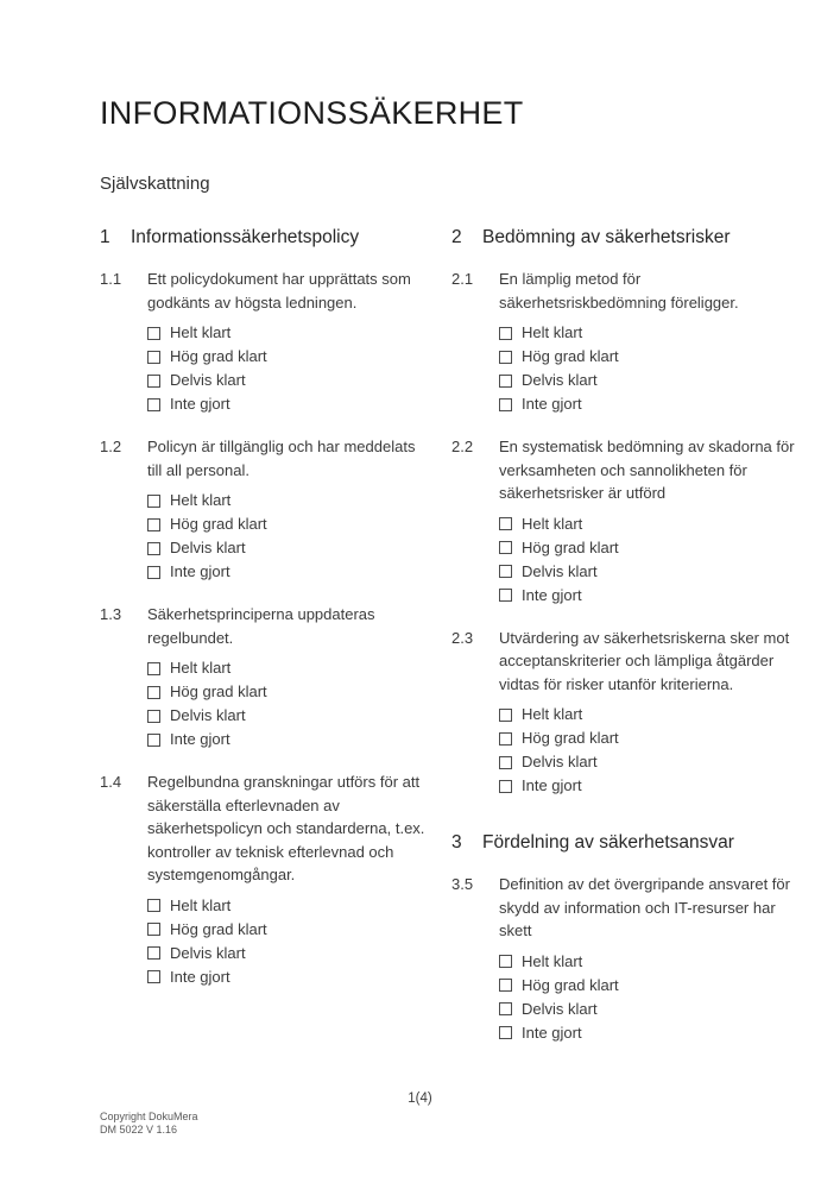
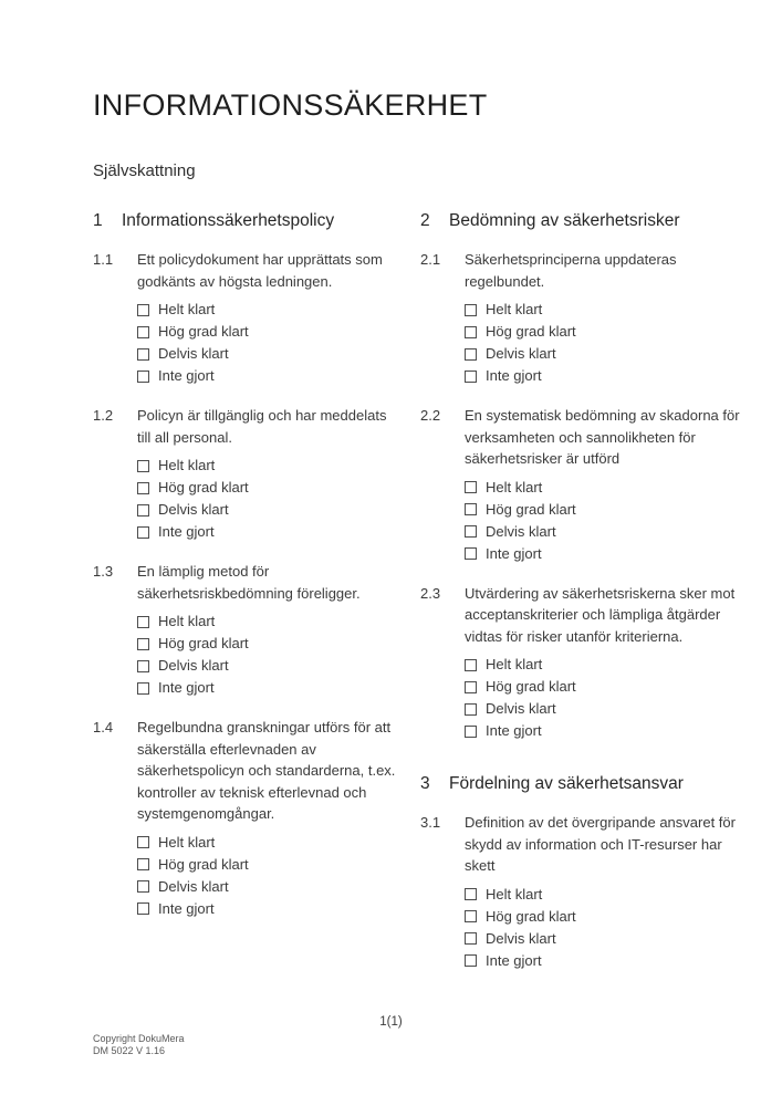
  INFORMATIONSSÄKERHET
  Självskattning
  1
  Informationssäkerhetspolicy
  1.1
  Ett policydokument har upprättats som godkänts av högsta ledningen.
  Helt klart
  Hög grad klart
  Delvis klart
  Inte gjort
  1.2
  Policyn är tillgänglig och har meddelats till all personal.
  Helt klart
  Hög grad klart
  Delvis klart
  Inte gjort
  1.3
- Säkerhetsprinciperna uppdateras regelbundet.
+ En lämplig metod för säkerhetsriskbedömning föreligger.
  Helt klart
  Hög grad klart
  Delvis klart
  Inte gjort
  1.4
  Regelbundna granskningar utförs för att säkerställa efterlevnaden av säkerhetspolicyn och standarderna, t.ex. kontroller av teknisk efterlevnad och systemgenomgångar.
  Helt klart
  Hög grad klart
  Delvis klart
  Inte gjort
  2
  Bedömning av säkerhetsrisker
  2.1
- En lämplig metod för säkerhetsriskbedömning föreligger.
+ Säkerhetsprinciperna uppdateras regelbundet.
  Helt klart
  Hög grad klart
  Delvis klart
  Inte gjort
  2.2
  En systematisk bedömning av skadorna för verksamheten och sannolikheten för säkerhetsrisker är utförd
  Helt klart
  Hög grad klart
  Delvis klart
  Inte gjort
  2.3
  Utvärdering av säkerhetsriskerna sker mot acceptanskriterier och lämpliga åtgärder vidtas för risker utanför kriterierna.
  Helt klart
  Hög grad klart
  Delvis klart
  Inte gjort
  3
  Fördelning av säkerhetsansvar
- 3.5
+ 3.1
  Definition av det övergripande ansvaret för skydd av information och IT-resurser har skett
  Helt klart
  Hög grad klart
  Delvis klart
  Inte gjort
- 1(4)
+ 1(1)
  Copyright DokuMera
  DM 5022 V 1.16
